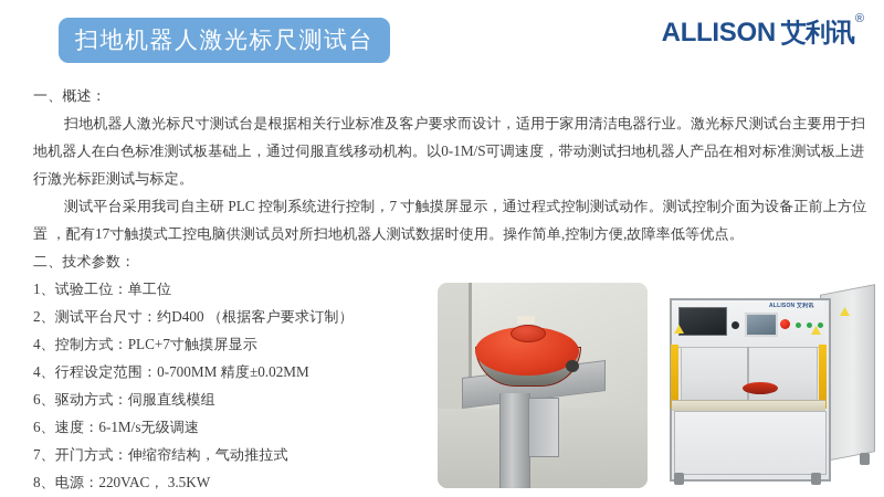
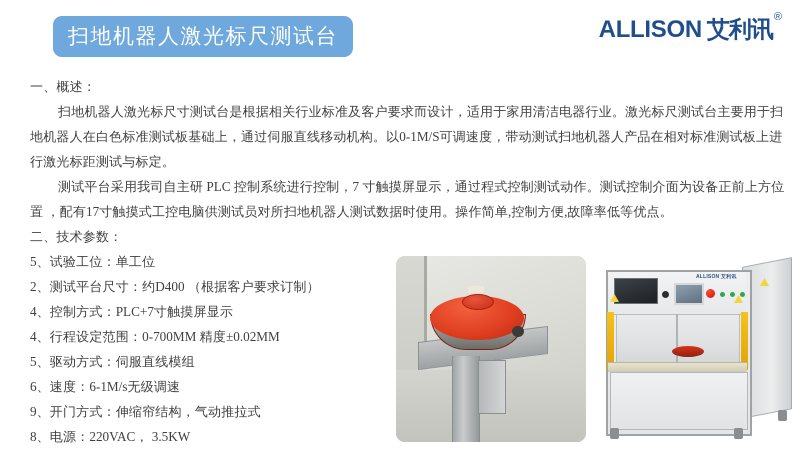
  扫地机器人激光标尺测试台
  ALLISON
  艾利讯
  ®
  一、概述：
  扫地机器人激光标尺寸测试台是根据相关行业标准及客户要求而设计，适用于家用清洁电器行业。激光标尺测试台主要用于扫地机器人在白色标准测试板基础上，通过伺服直线移动机构。以0-1M/S可调速度，带动测试扫地机器人产品在相对标准测试板上进行激光标距测试与标定。
  测试平台采用我司自主研 PLC 控制系统进行控制，7 寸触摸屏显示，通过程式控制测试动作。测试控制介面为设备正前上方位置 ，配有17寸触摸式工控电脑供测试员对所扫地机器人测试数据时使用。操作简单,控制方便,故障率低等优点。
  二、技术参数：
- 1、试验工位：单工位
+ 5、试验工位：单工位
  2、测试平台尺寸：约D400 （根据客户要求订制）
  4、控制方式：PLC+7寸触摸屏显示
  4、行程设定范围：0-700MM 精度±0.02MM
- 6、驱动方式：伺服直线模组
+ 5、驱动方式：伺服直线模组
  6、速度：6-1M/s无级调速
- 7、开门方式：伸缩帘结构，气动推拉式
+ 9、开门方式：伸缩帘结构，气动推拉式
  8、电源：220VAC， 3.5KW
